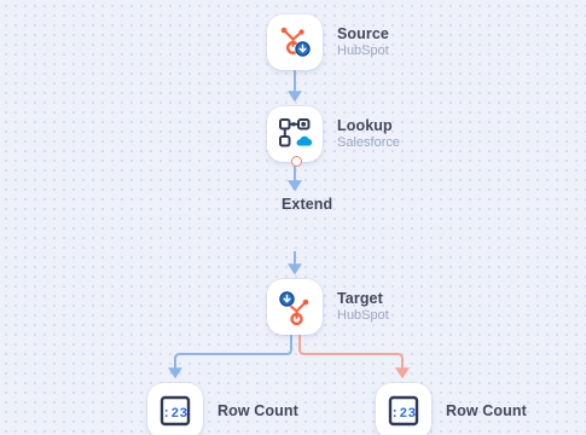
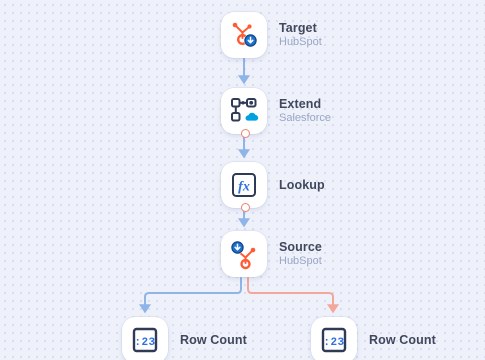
- Source
+ Target
  HubSpot
- Lookup
+ Extend
  Salesforce
+ fx
- Extend
+ Lookup
- Target
+ Source
  HubSpot
  :23
  Row Count
  :23
  Row Count
